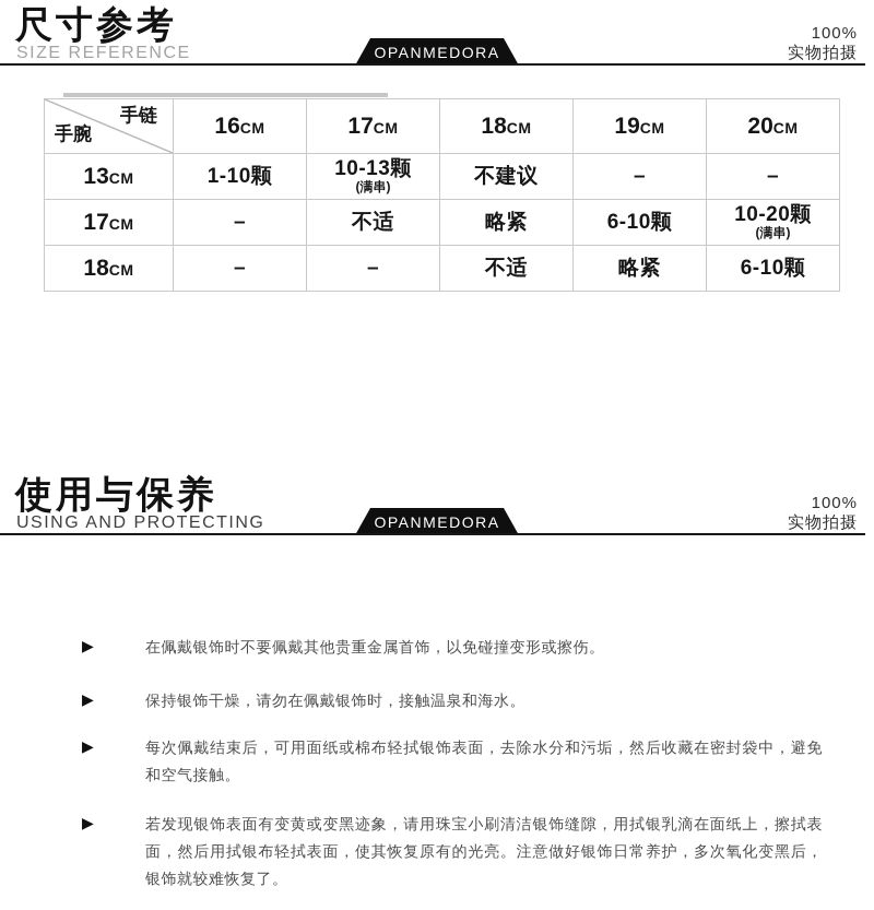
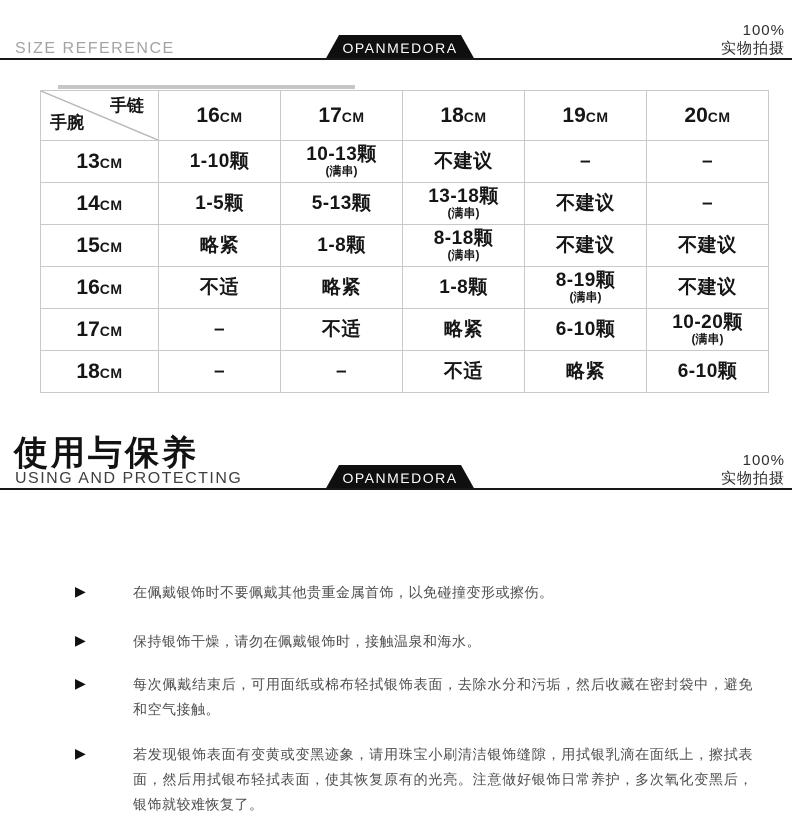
- 尺寸参考
  SIZE REFERENCE
  OPANMEDORA
  100%
  实物拍摄
  手链 手腕	16CM	17CM	18CM	19CM	20CM
  13CM	1-10颗	10-13颗(满串)	不建议	–	–
+ 14CM	1-5颗	5-13颗	13-18颗(满串)	不建议	–
+ 15CM	略紧	1-8颗	8-18颗(满串)	不建议	不建议
+ 16CM	不适	略紧	1-8颗	8-19颗(满串)	不建议
  17CM	–	不适	略紧	6-10颗	10-20颗(满串)
  18CM	–	–	不适	略紧	6-10颗
  使用与保养
  USING AND PROTECTING
  OPANMEDORA
  100%
  实物拍摄
  ▶
  在佩戴银饰时不要佩戴其他贵重金属首饰，以免碰撞变形或擦伤。
  ▶
  保持银饰干燥，请勿在佩戴银饰时，接触温泉和海水。
  ▶
  每次佩戴结束后，可用面纸或棉布轻拭银饰表面，去除水分和污垢，然后收藏在密封袋中，避免和空气接触。
  ▶
  若发现银饰表面有变黄或变黑迹象，请用珠宝小刷清洁银饰缝隙，用拭银乳滴在面纸上，擦拭表面，然后用拭银布轻拭表面，使其恢复原有的光亮。注意做好银饰日常养护，多次氧化变黑后，银饰就较难恢复了。
